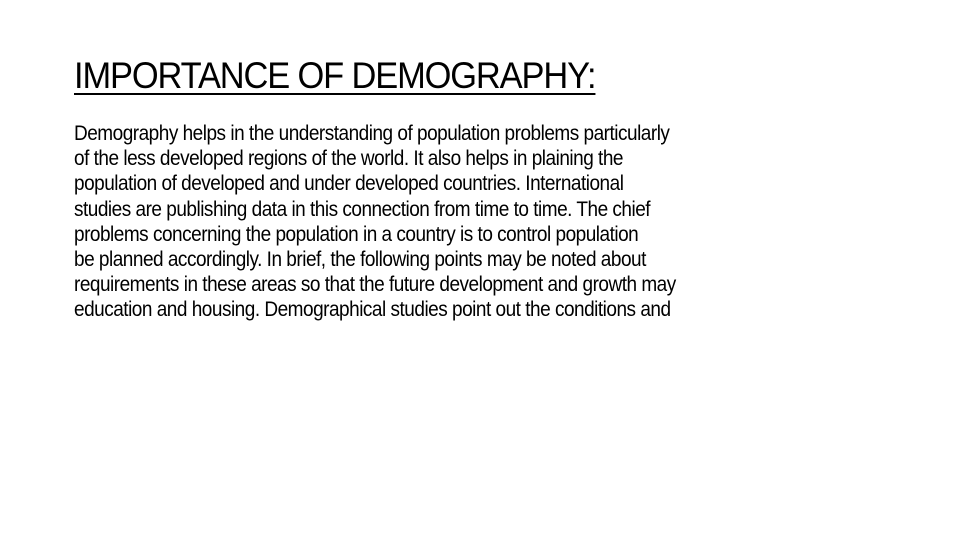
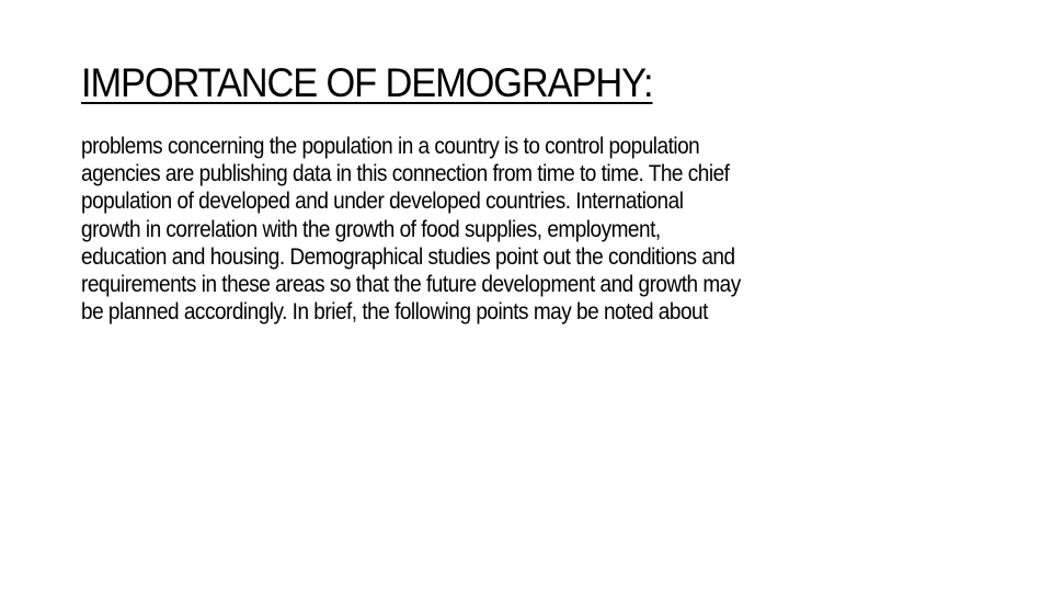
  IMPORTANCE OF DEMOGRAPHY:
- Demography helps in the understanding of population problems particularly
- of the less developed regions of the world. It also helps in plaining the
- population of developed and under developed countries. International
+ problems concerning the population in a country is to control population
- studies are publishing data in this connection from time to time. The chief
+ agencies are publishing data in this connection from time to time. The chief
- problems concerning the population in a country is to control population
+ population of developed and under developed countries. International
+ growth in correlation with the growth of food supplies, employment,
- be planned accordingly. In brief, the following points may be noted about
+ education and housing. Demographical studies point out the conditions and
  requirements in these areas so that the future development and growth may
- education and housing. Demographical studies point out the conditions and
+ be planned accordingly. In brief, the following points may be noted about
